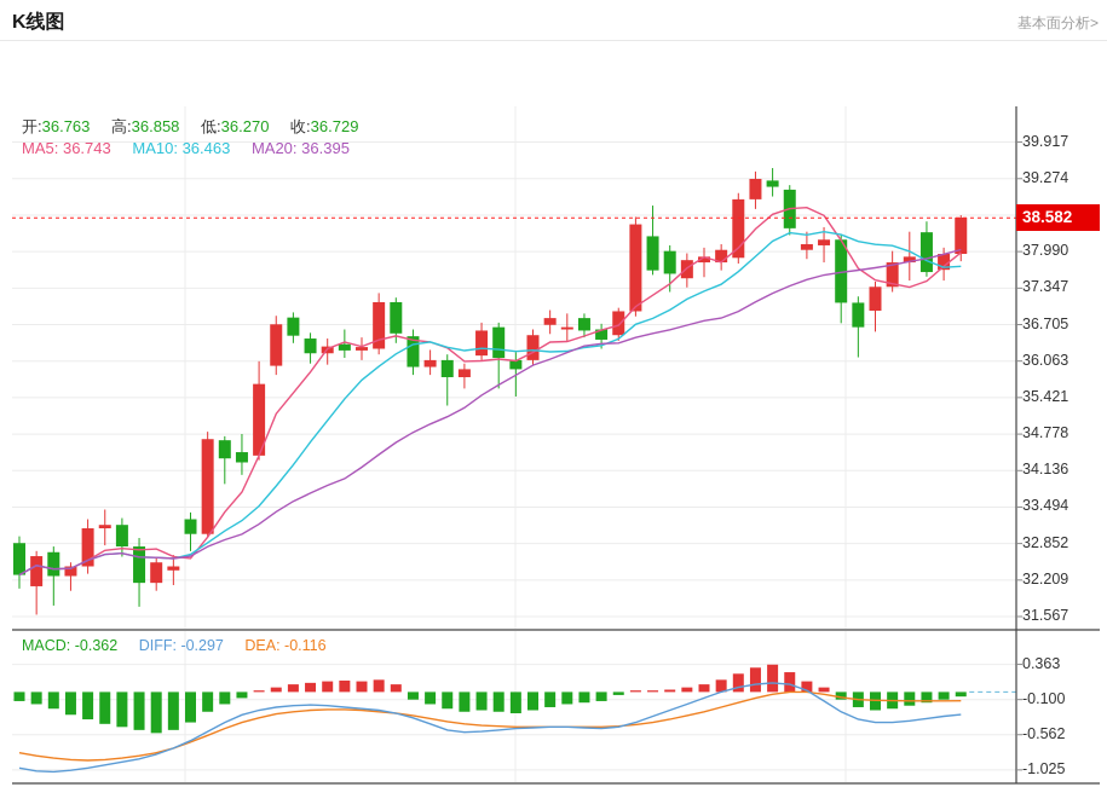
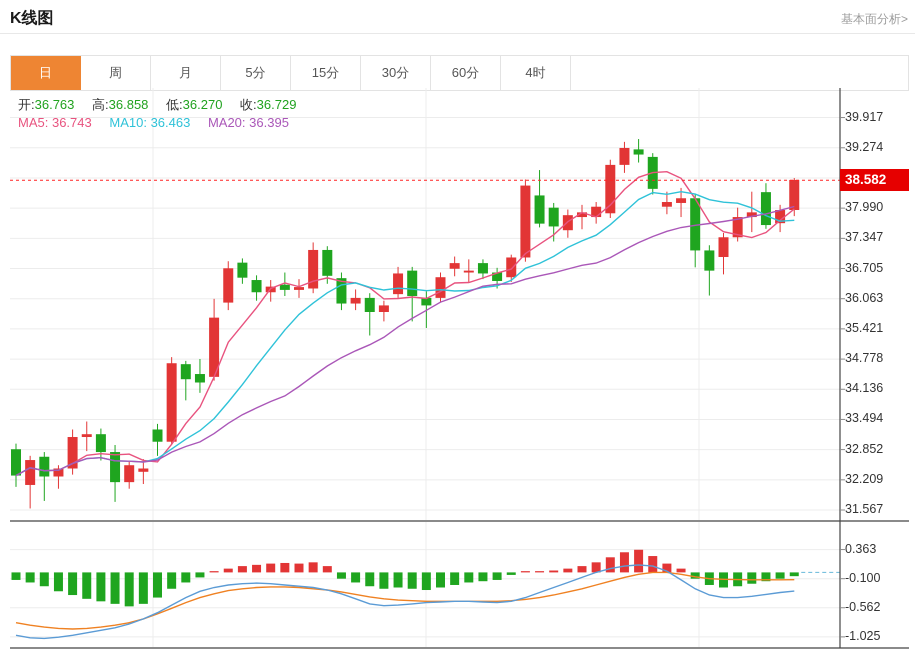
  K线图
  基本面分析>
+ 日
+ 周
+ 月
+ 5分
+ 15分
+ 30分
+ 60分
+ 4时
  39.917
  39.274
  37.990
  37.347
  36.705
  36.063
  35.421
  34.778
  34.136
  33.494
  32.852
  32.209
  31.567
  0.363
  -0.100
  -0.562
  -1.025
  开:36.763 高:36.858 低:36.270 收:36.729
  MA5: 36.743 MA10: 36.463 MA20: 36.395
- MACD: -0.362 DIFF: -0.297 DEA: -0.116
  38.582
